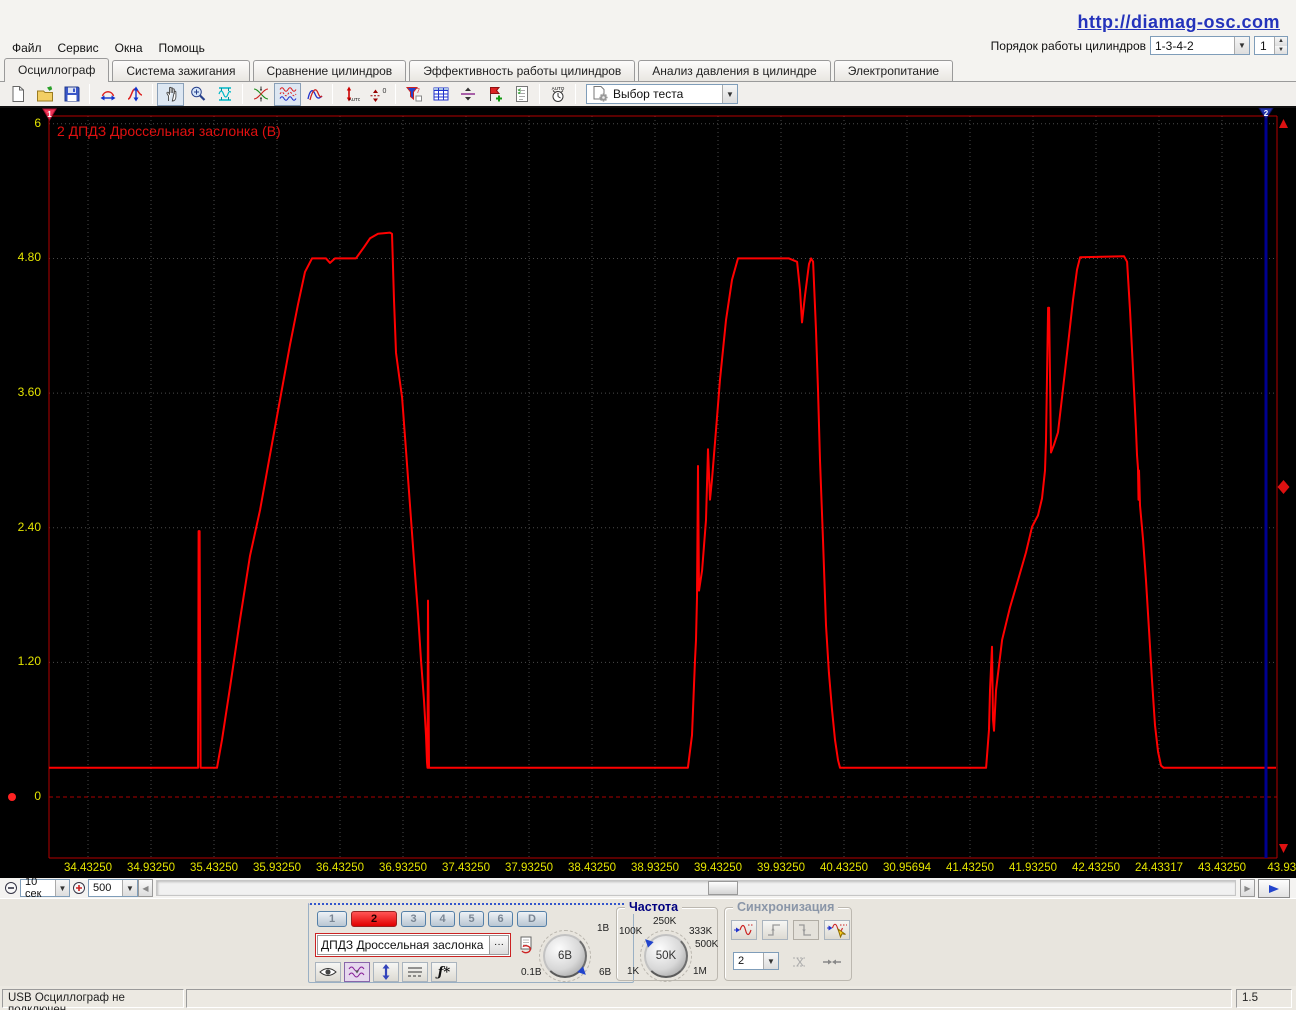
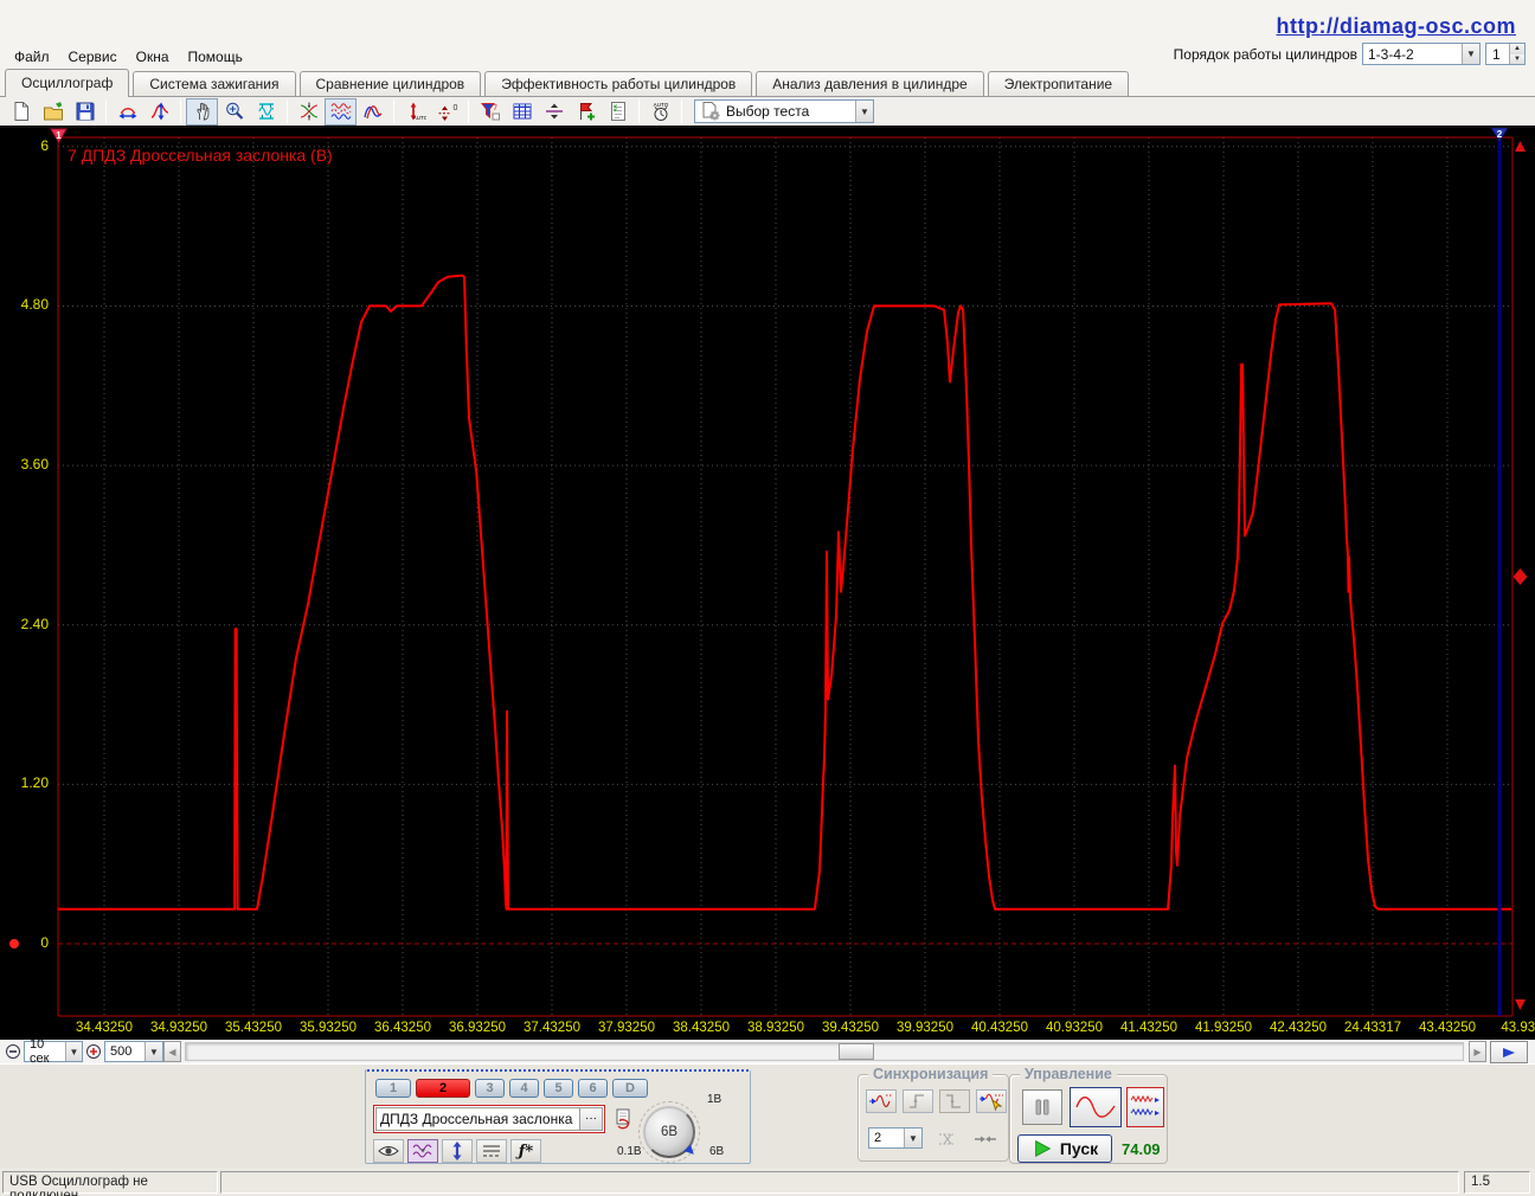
  Файл
  Сервис
  Окна
  Помощь
  http://diamag-osc.com
  Порядок работы цилиндров
  1-3-4-2
  ▼
  1
  Осциллограф
  Система зажигания
  Сравнение цилиндров
  Эффективность работы цилиндров
  Анализ давления в цилиндре
  Электропитание
  Выбор теста
  ▼
  1
  2
- 2 ДПДЗ Дроссельная заслонка (В)
+ 7 ДПДЗ Дроссельная заслонка (В)
  6
  4.80
  3.60
  2.40
  1.20
  0
  34.43250
  34.93250
  35.43250
  35.93250
  36.43250
  36.93250
  37.43250
  37.93250
  38.43250
  38.93250
  39.43250
  39.93250
  40.43250
- 30.95694
+ 40.93250
  41.43250
  41.93250
  42.43250
  24.43317
  43.43250
  43.93
  10 сек
  ▼
  500
  ▼
  ◀
  ▶
  1
  2
  3
  4
  5
  6
  D
  ДПДЗ Дроссельная заслонка
  ···
  ƒ*
  1В
  0.1В
  6В
  6В
- Частота
- 250K
- 100K
- 333K
- 500K
- 1K
- 1M
- 50K
  Синхронизация
  2
  ▼
+ Управление
+ Пуск
+ 74.09
  1.5
